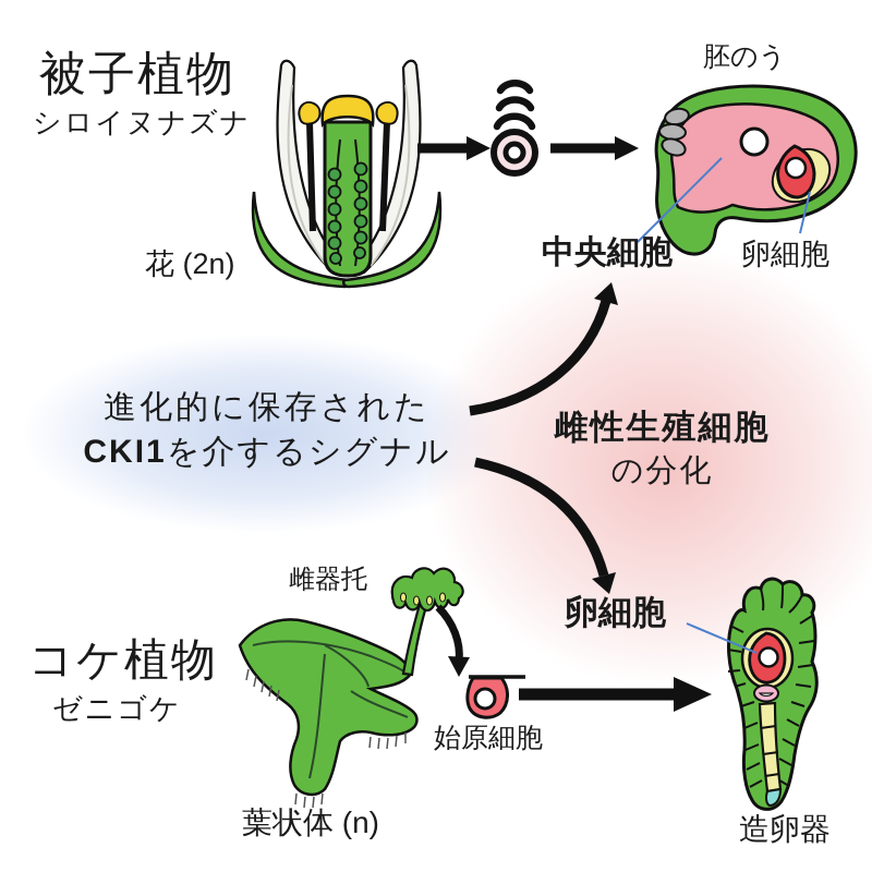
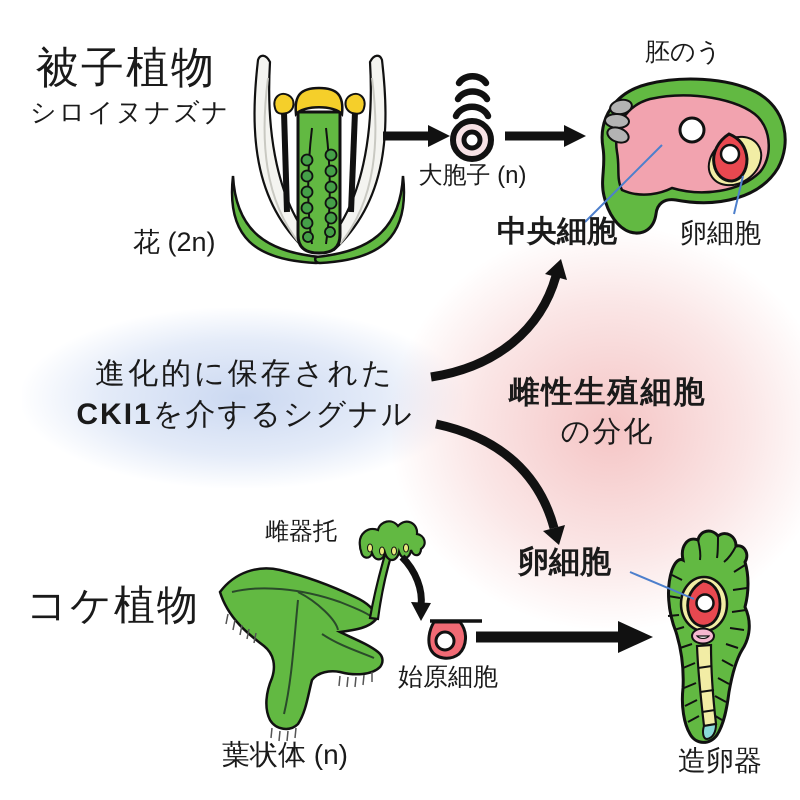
  被子植物
  シロイヌナズナ
  花 (2n)
+ 大胞子 (n)
  胚のう
  中央細胞
  卵細胞
  進化的に保存された
  CKI1を介するシグナル
  雌性生殖細胞
  の分化
  卵細胞
  コケ植物
- ゼニゴケ
  雌器托
  始原細胞
  葉状体 (n)
  造卵器
